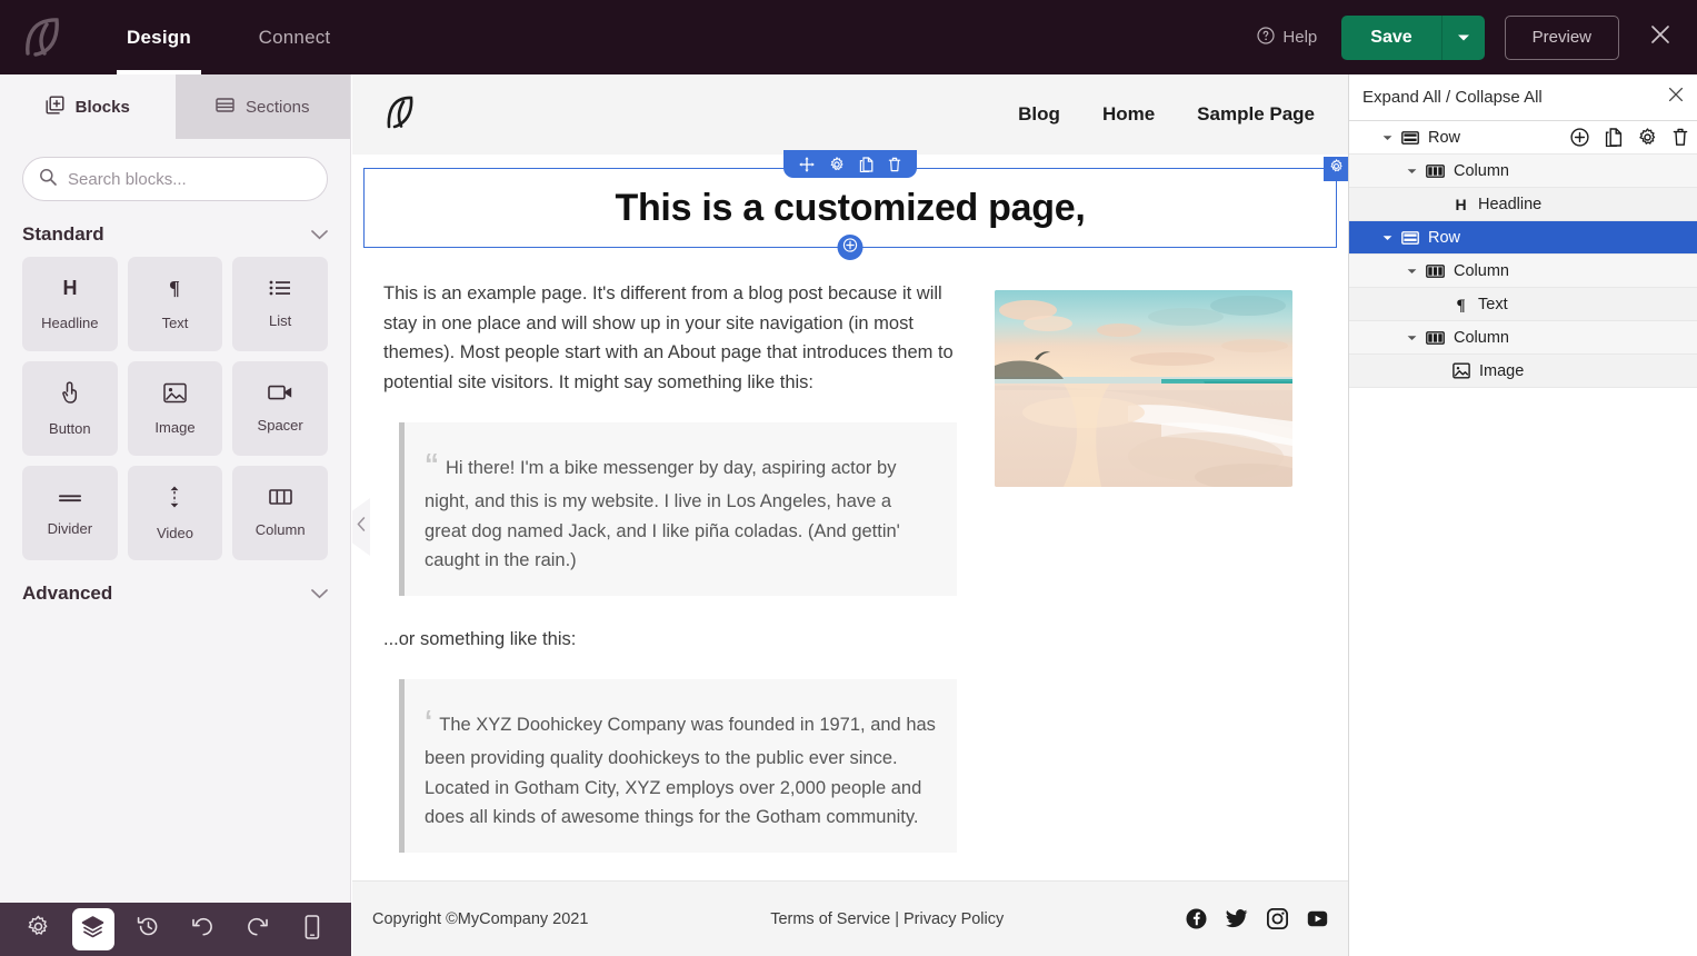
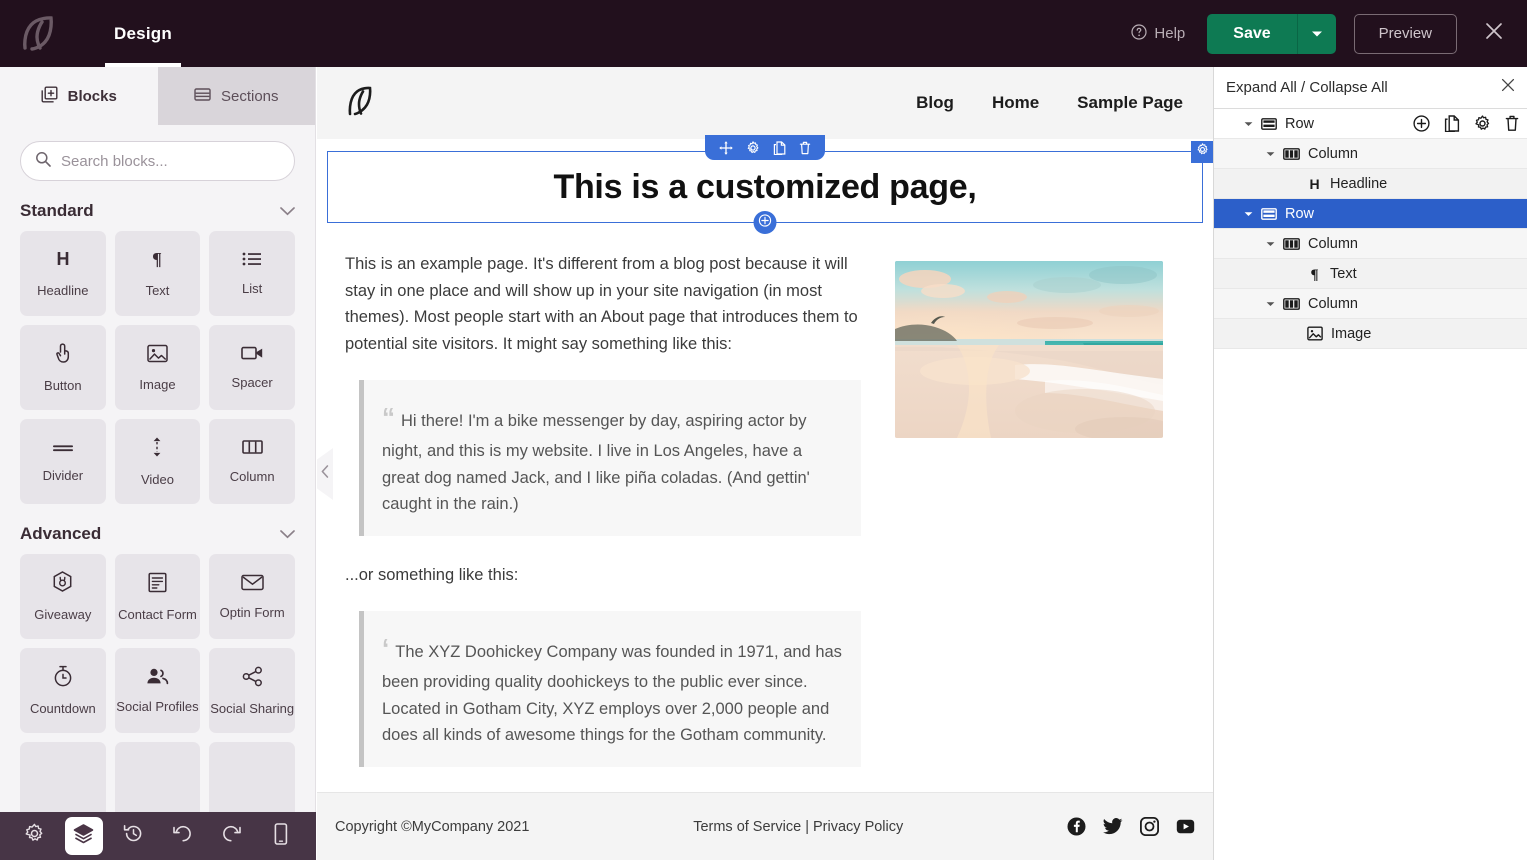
  Design
- Connect
  Help
  Save
  Preview
  Blocks
  Sections
  Search blocks...
  Standard
  H
  Headline
  ¶
  Text
  List
  Button
  Image
  Spacer
  Divider
  Video
  Column
  Advanced
+ Giveaway
+ Contact Form
+ Optin Form
+ Countdown
+ Social Profiles
+ Social Sharing
  Blog
  Home
  Sample Page
  This is a customized page,
  This is an example page. It's different from a blog post because it will stay in one place and will show up in your site navigation (in most themes). Most people start with an About page that introduces them to potential site visitors. It might say something like this:
  “ Hi there! I'm a bike messenger by day, aspiring actor by night, and this is my website. I live in Los Angeles, have a great dog named Jack, and I like piña coladas. (And gettin' caught in the rain.)
  ...or something like this:
  ‘ The XYZ Doohickey Company was founded in 1971, and has been providing quality doohickeys to the public ever since. Located in Gotham City, XYZ employs over 2,000 people and does all kinds of awesome things for the Gotham community.
  Copyright ©MyCompany 2021
  Terms of Service | Privacy Policy
  Expand All / Collapse All
  Row
  Column
  H
  Headline
  Row
  Column
  ¶
  Text
  Column
  Image
